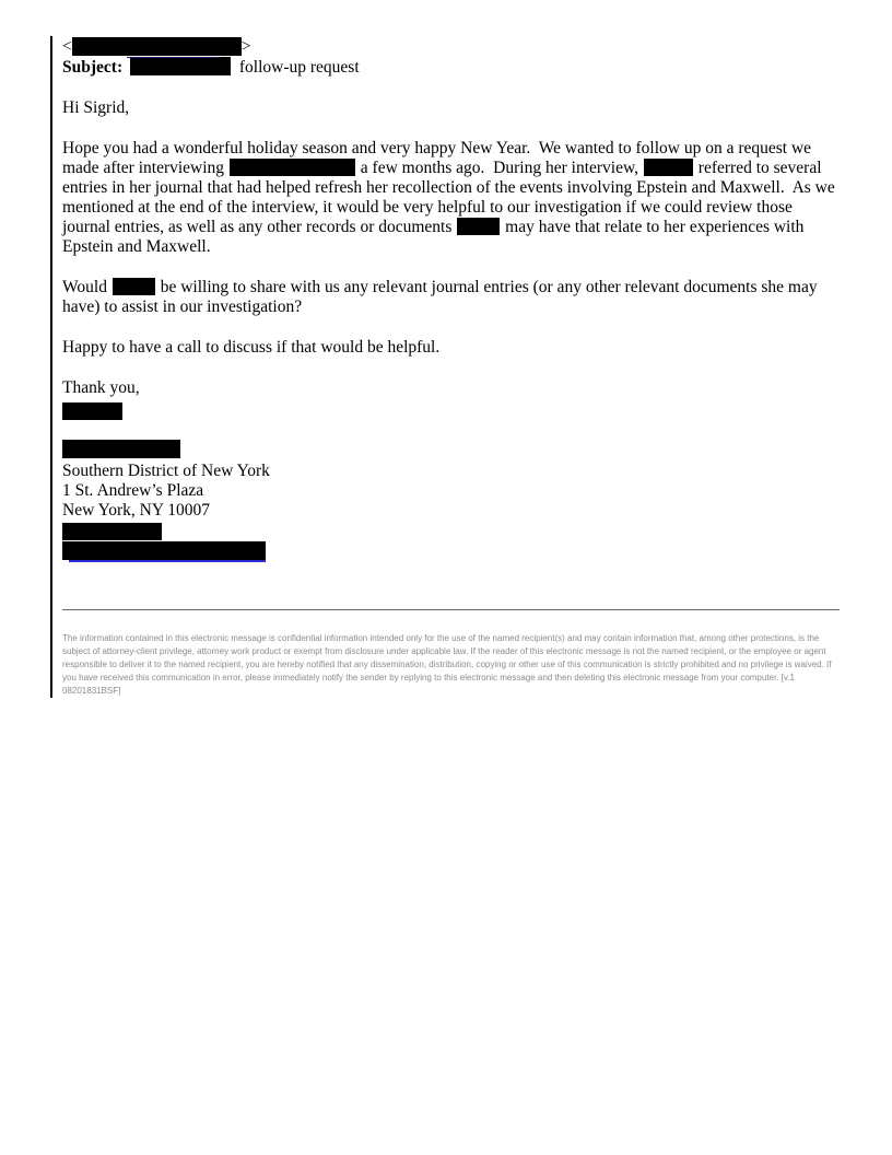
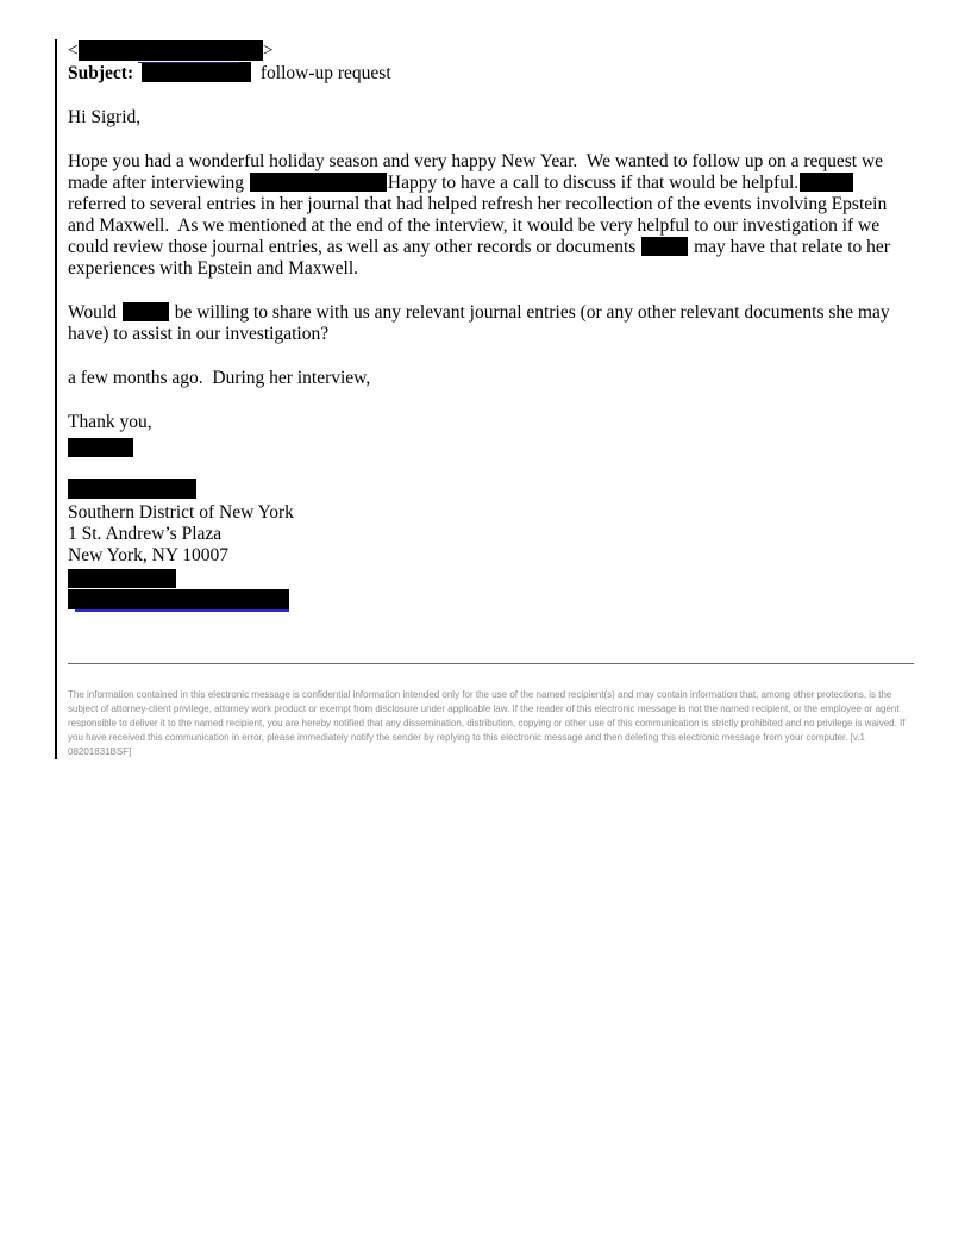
  <
  >
  Subject: follow-up request
  Hi Sigrid,
- Hope you had a wonderful holiday season and very happy New Year. We wanted to follow up on a request we made after interviewing a few months ago. During her interview, referred to several entries in her journal that had helped refresh her recollection of the events involving Epstein and Maxwell. As we mentioned at the end of the interview, it would be very helpful to our investigation if we could review those journal entries, as well as any other records or documents may have that relate to her experiences with Epstein and Maxwell.
+ Hope you had a wonderful holiday season and very happy New Year. We wanted to follow up on a request we made after interviewing Happy to have a call to discuss if that would be helpful. referred to several entries in her journal that had helped refresh her recollection of the events involving Epstein and Maxwell. As we mentioned at the end of the interview, it would be very helpful to our investigation if we could review those journal entries, as well as any other records or documents may have that relate to her experiences with Epstein and Maxwell.
  Would be willing to share with us any relevant journal entries (or any other relevant documents she may have) to assist in our investigation?
- Happy to have a call to discuss if that would be helpful.
+ a few months ago. During her interview,
  Thank you,
  Southern District of New York
  1 St. Andrew’s Plaza
  New York, NY 10007
  The information contained in this electronic message is confidential information intended only for the use of the named recipient(s) and may contain information that, among other protections, is the subject of attorney-client privilege, attorney work product or exempt from disclosure under applicable law. If the reader of this electronic message is not the named recipient, or the employee or agent responsible to deliver it to the named recipient, you are hereby notified that any dissemination, distribution, copying or other use of this communication is strictly prohibited and no privilege is waived. If you have received this communication in error, please immediately notify the sender by replying to this electronic message and then deleting this electronic message from your computer. [v.1 08201831BSF]
